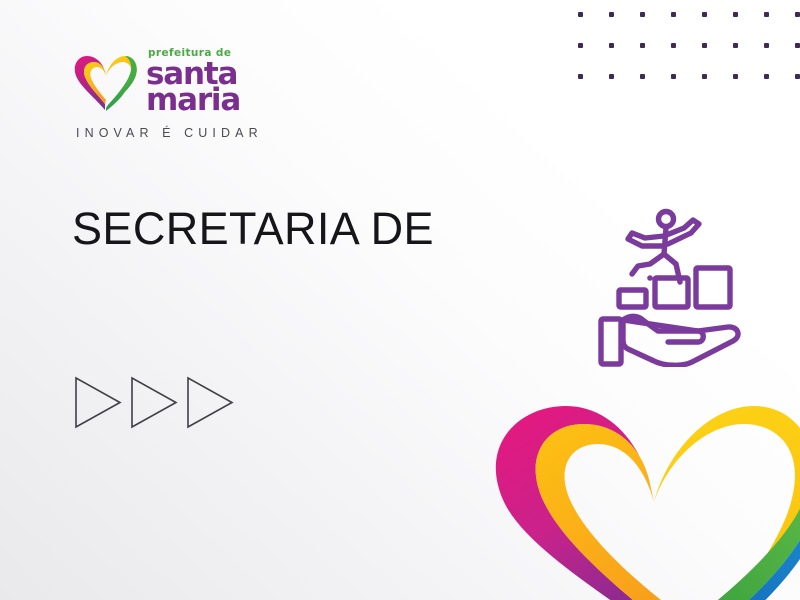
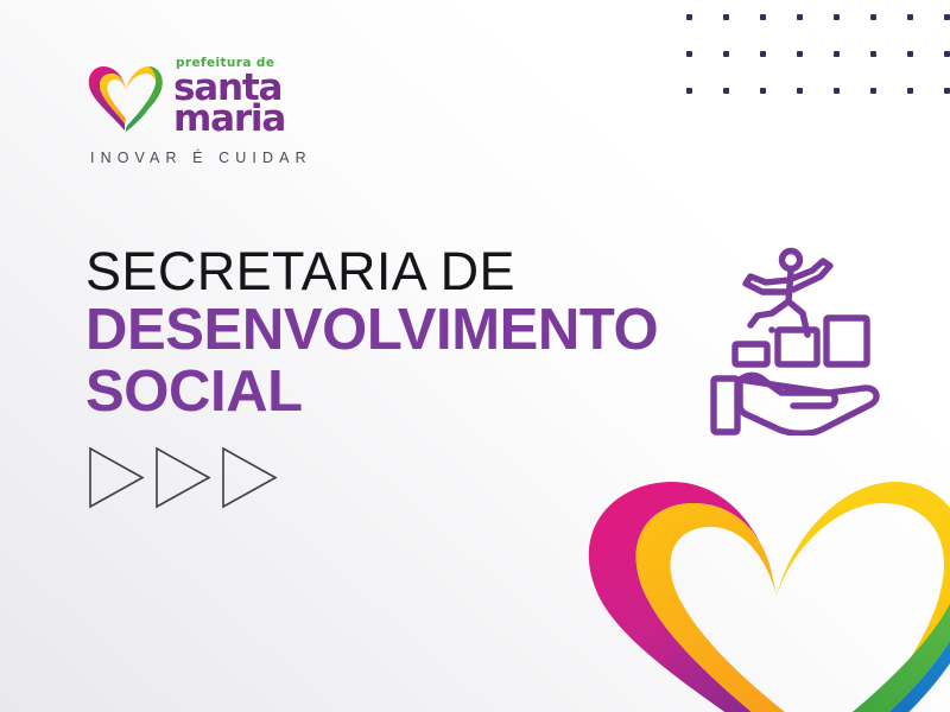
  prefeitura de
  santa
  maria
  INOVAR É CUIDAR
  SECRETARIA DE
+ DESENVOLVIMENTO
+ SOCIAL
